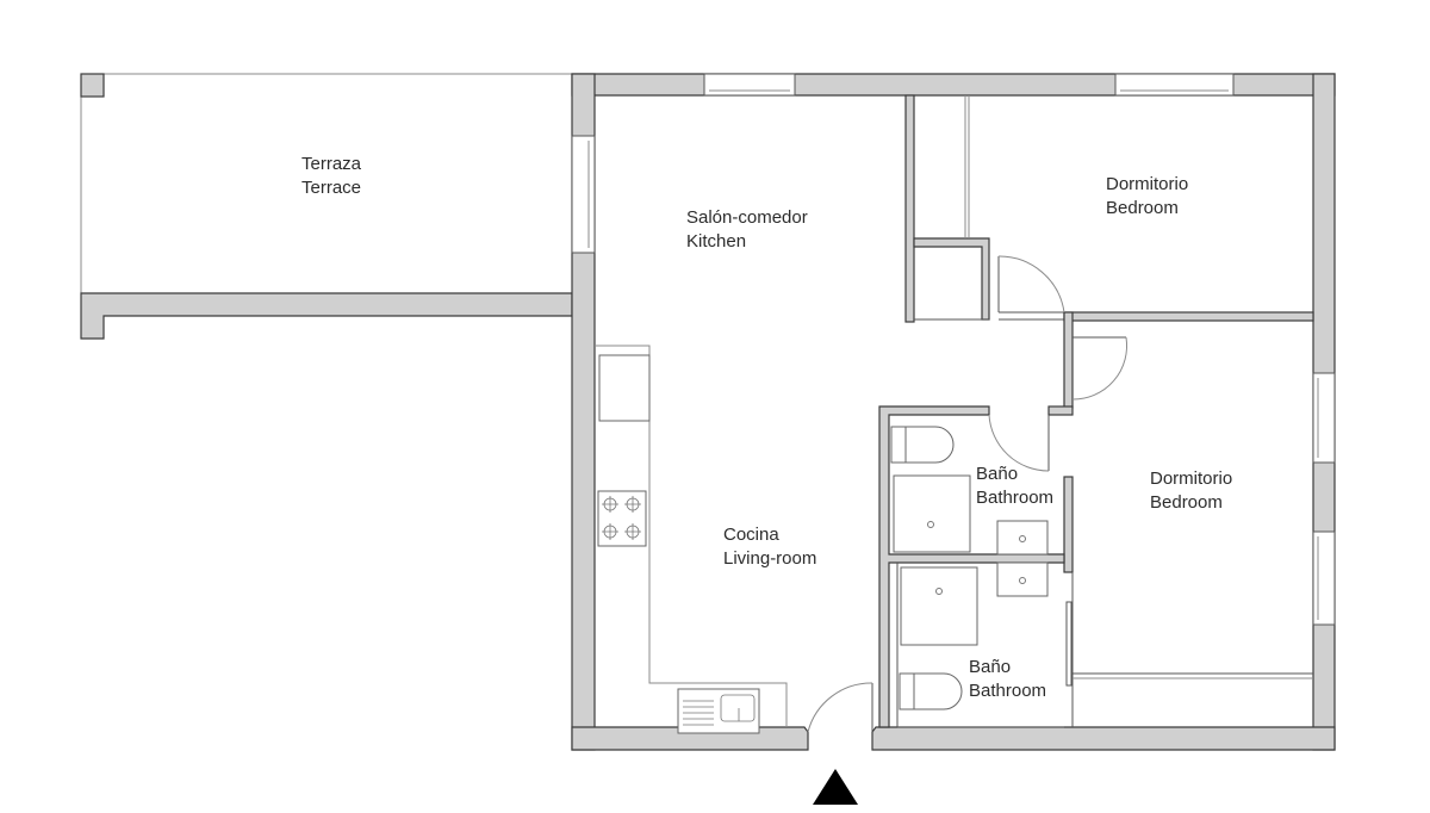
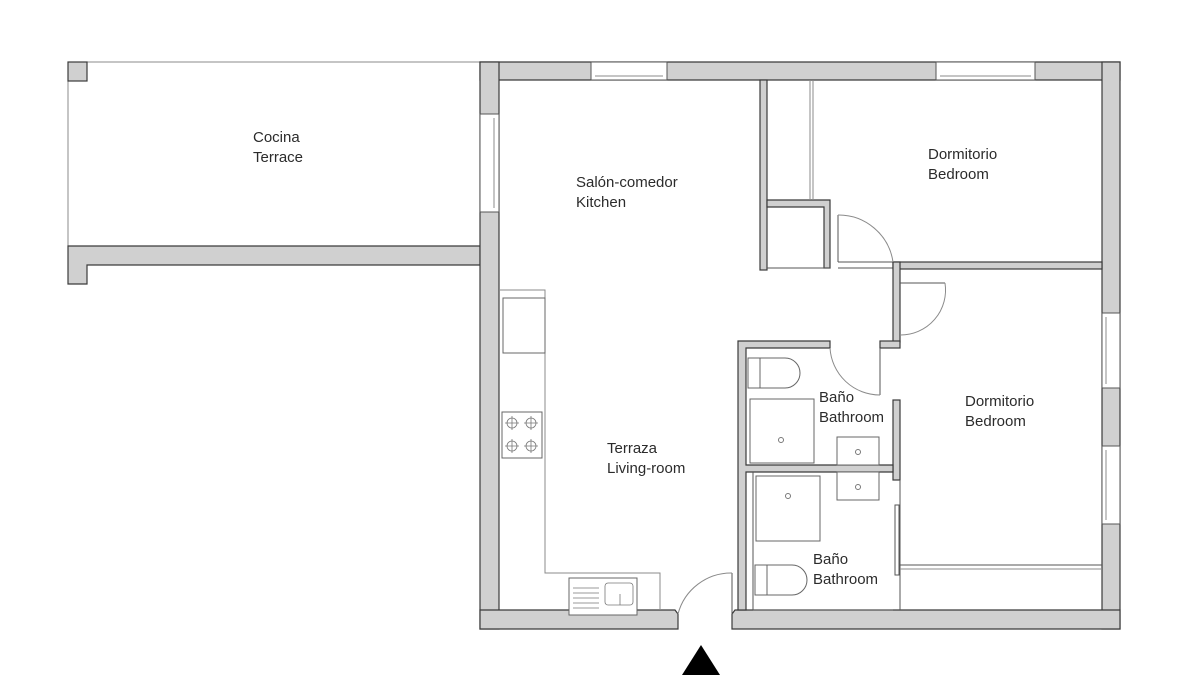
- Terraza
+ Cocina
  Terrace
  Salón-comedor
  Kitchen
  Dormitorio
  Bedroom
  Dormitorio
  Bedroom
  Baño
  Bathroom
- Cocina
+ Terraza
  Living-room
  Baño
  Bathroom
